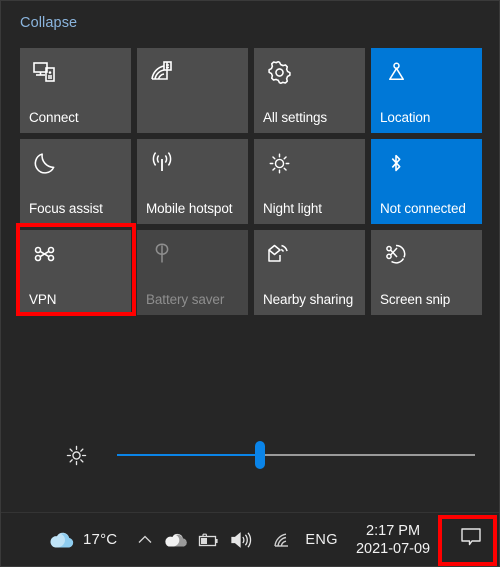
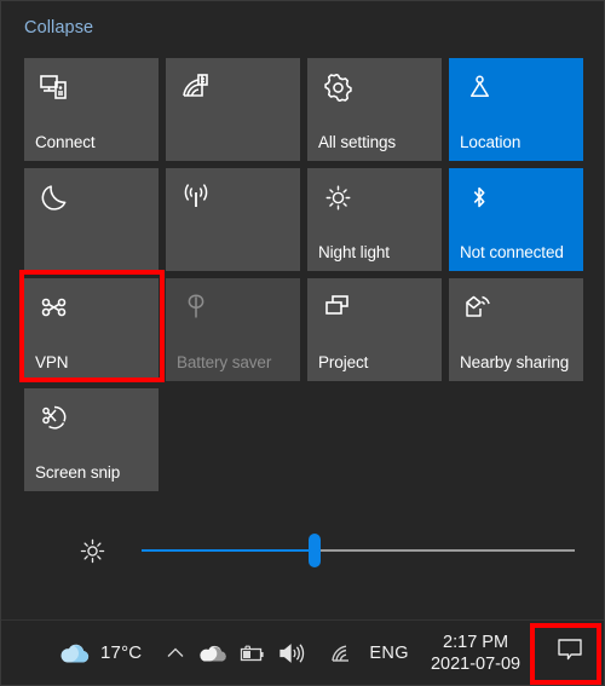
  Collapse
  Connect
  All settings
  Location
- Focus assist
- Mobile hotspot
  Night light
  Not connected
  VPN
  Battery saver
+ Project
  Nearby sharing
  Screen snip
  17°C
  ENG
  2:17 PM
  2021-07-09
